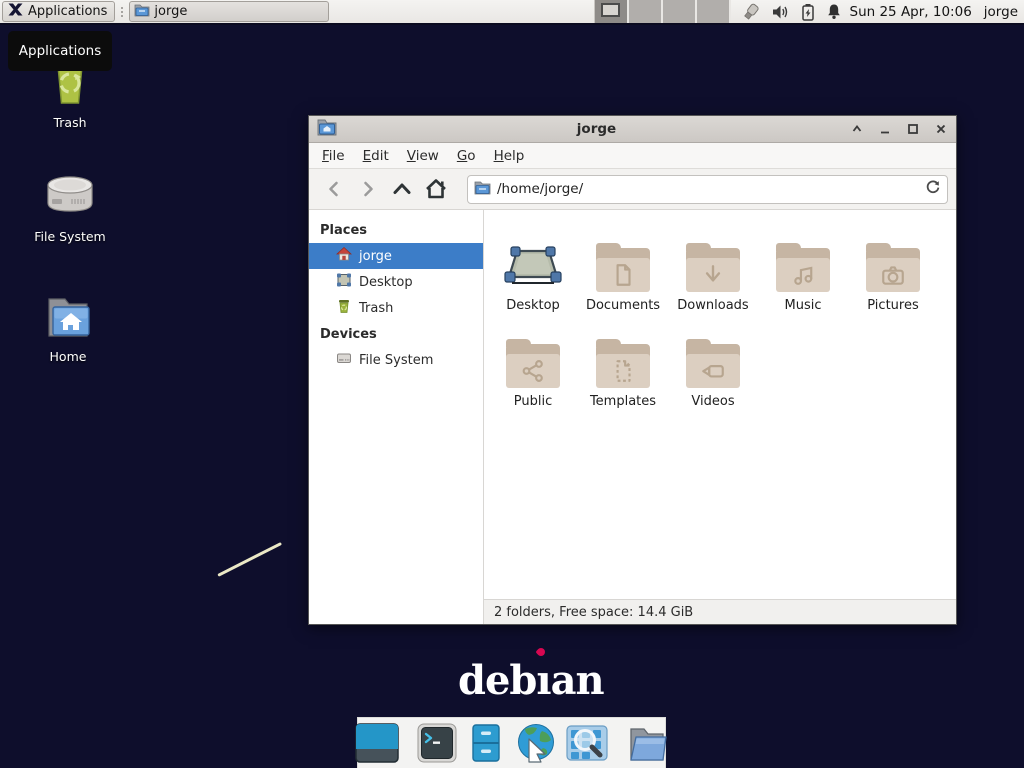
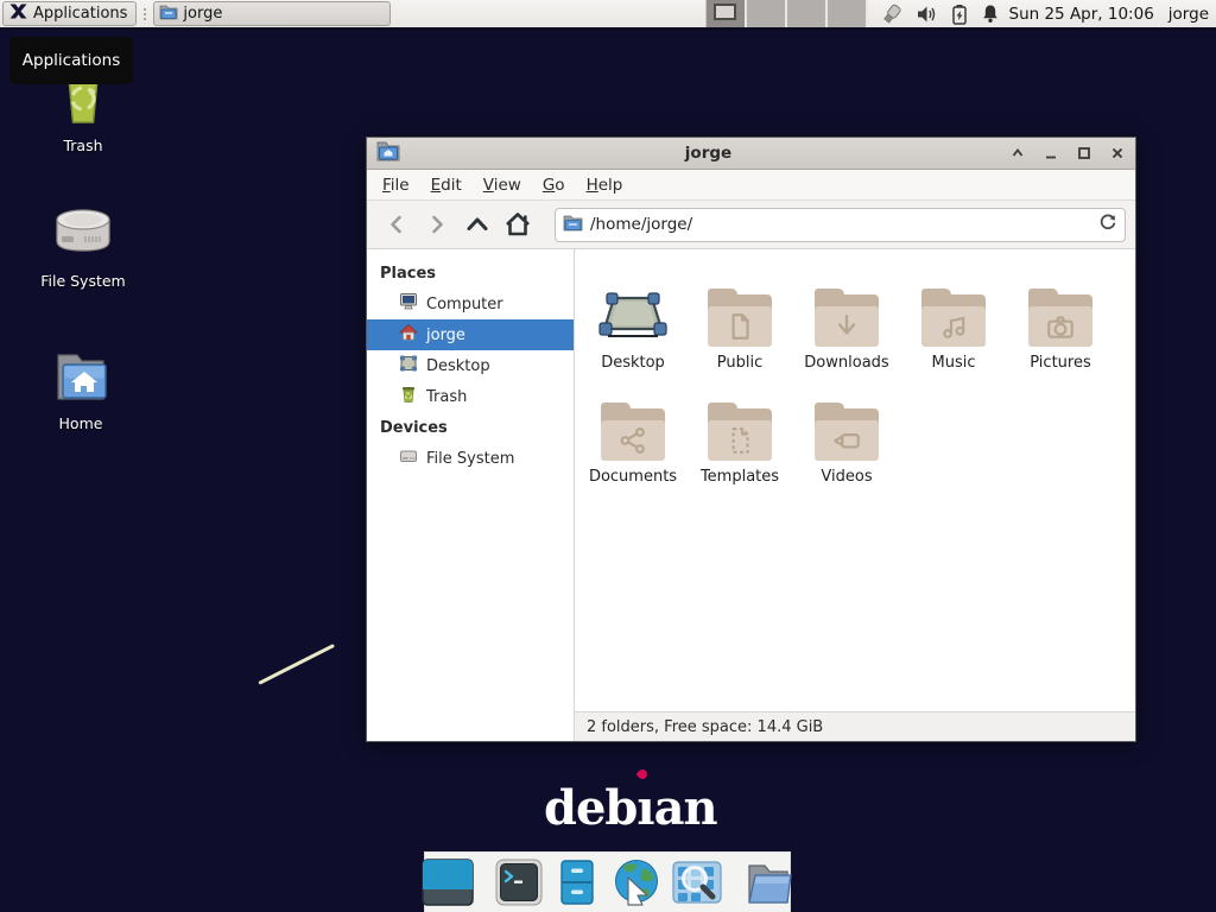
  Applications
  jorge
  Sun 25 Apr, 10:06
  jorge
  Applications
  Trash
  File System
  Home
  debıan
  jorge
  File
  Edit
  View
  Go
  Help
  /home/jorge/
  Places
+ Computer
  jorge
  Desktop
  Trash
  Devices
  File System
  Desktop
- Documents
+ Public
  Downloads
  Music
  Pictures
- Public
+ Documents
  Templates
  Videos
  2 folders, Free space: 14.4 GiB
